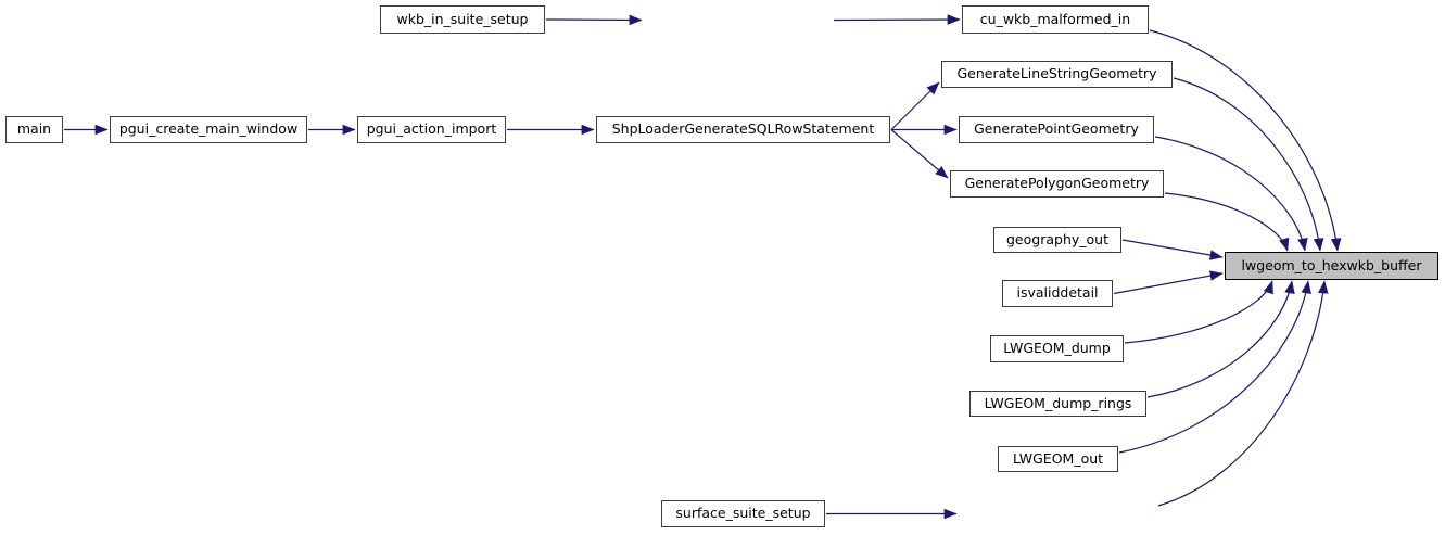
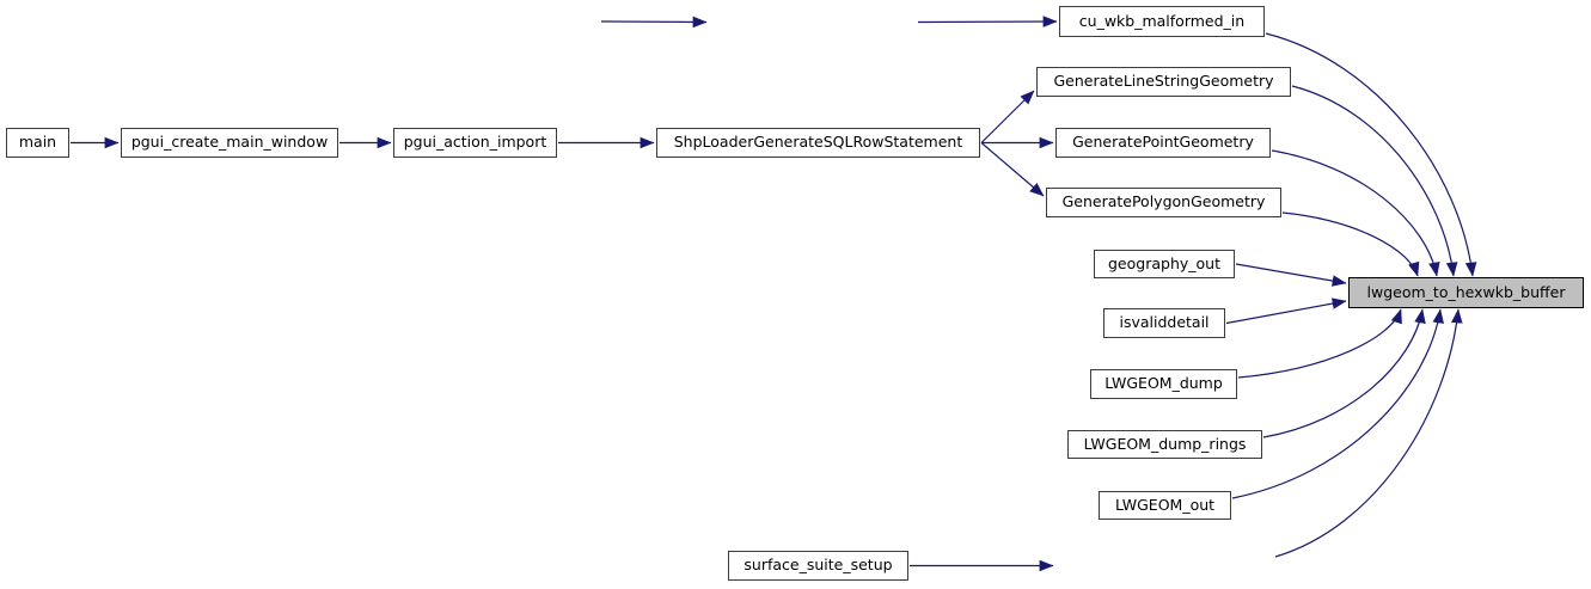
- wkb_in_suite_setup
  cu_wkb_malformed_in
  main
  pgui_create_main_window
  pgui_action_import
  ShpLoaderGenerateSQLRowStatement
  GenerateLineStringGeometry
  GeneratePointGeometry
  GeneratePolygonGeometry
  geography_out
  isvaliddetail
  LWGEOM_dump
  LWGEOM_dump_rings
  LWGEOM_out
  surface_suite_setup
  lwgeom_to_hexwkb_buffer
